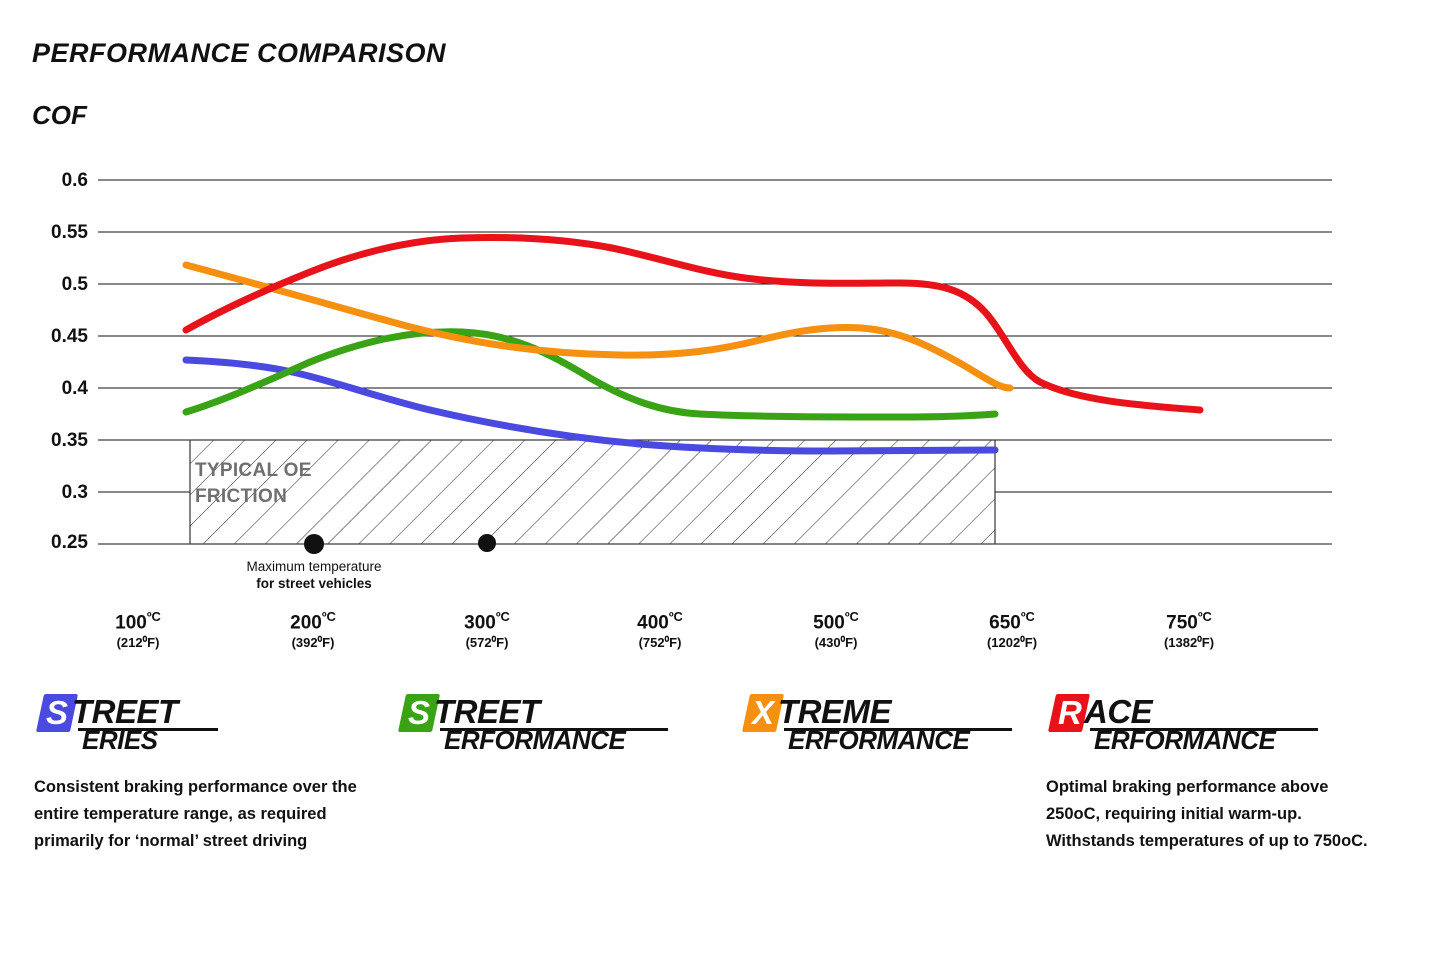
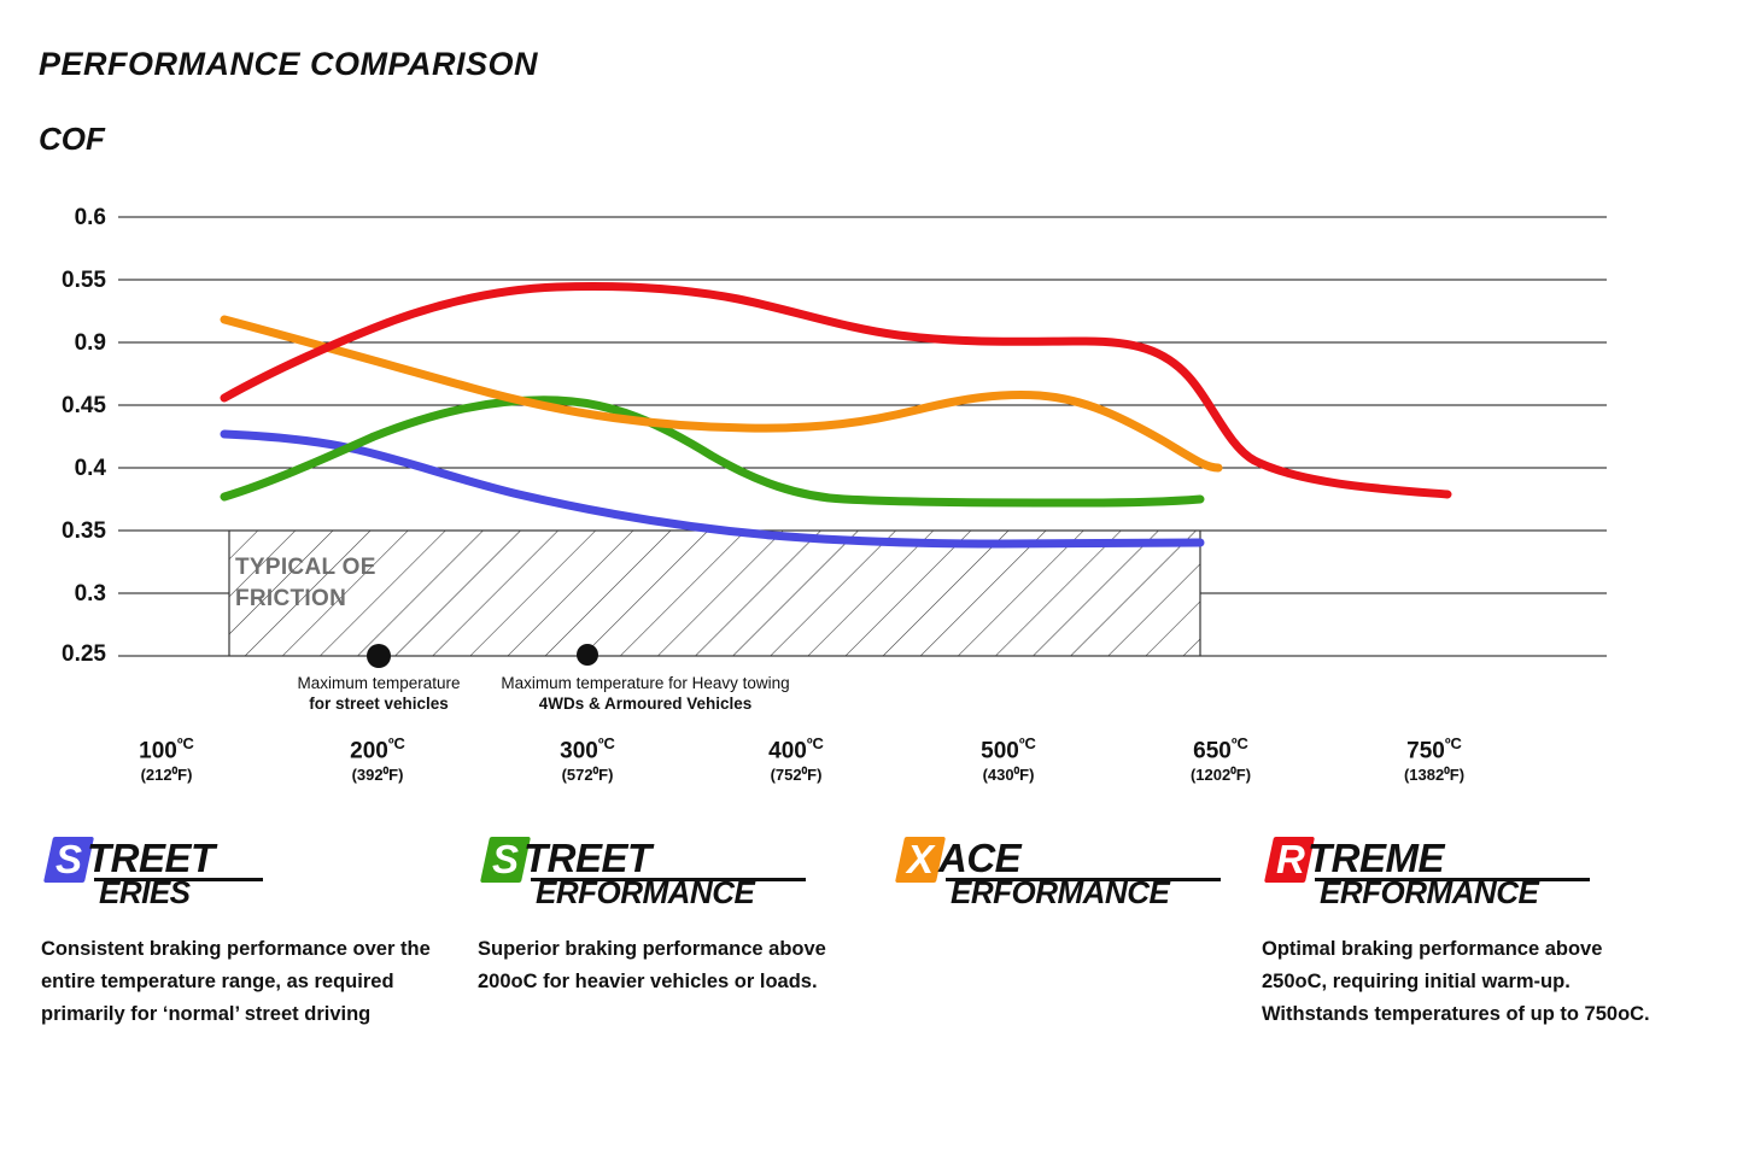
  PERFORMANCE COMPARISON
  COF
  0.6
  0.55
- 0.5
+ 0.9
  0.45
  0.4
  0.35
  0.3
  0.25
  TYPICAL OE
  FRICTION
  Maximum temperature
  for street vehicles
+ Maximum temperature for Heavy towing
+ 4WDs & Armoured Vehicles
  100ºC
  (212⁰F)
  200ºC
  (392⁰F)
  300ºC
  (572⁰F)
  400ºC
  (752⁰F)
  500ºC
  (430⁰F)
  650ºC
  (1202⁰F)
  750ºC
  (1382⁰F)
  S
  TREET
  ERIES
  Consistent braking performance over the entire temperature range, as required primarily for ‘normal’ street driving
  S
  TREET
  ERFORMANCE
+ Superior braking performance above 200oC for heavier vehicles or loads.
  X
- TREME
+ ACE
  ERFORMANCE
  R
- ACE
+ TREME
  ERFORMANCE
  Optimal braking performance above 250oC, requiring initial warm-up. Withstands temperatures of up to 750oC.
